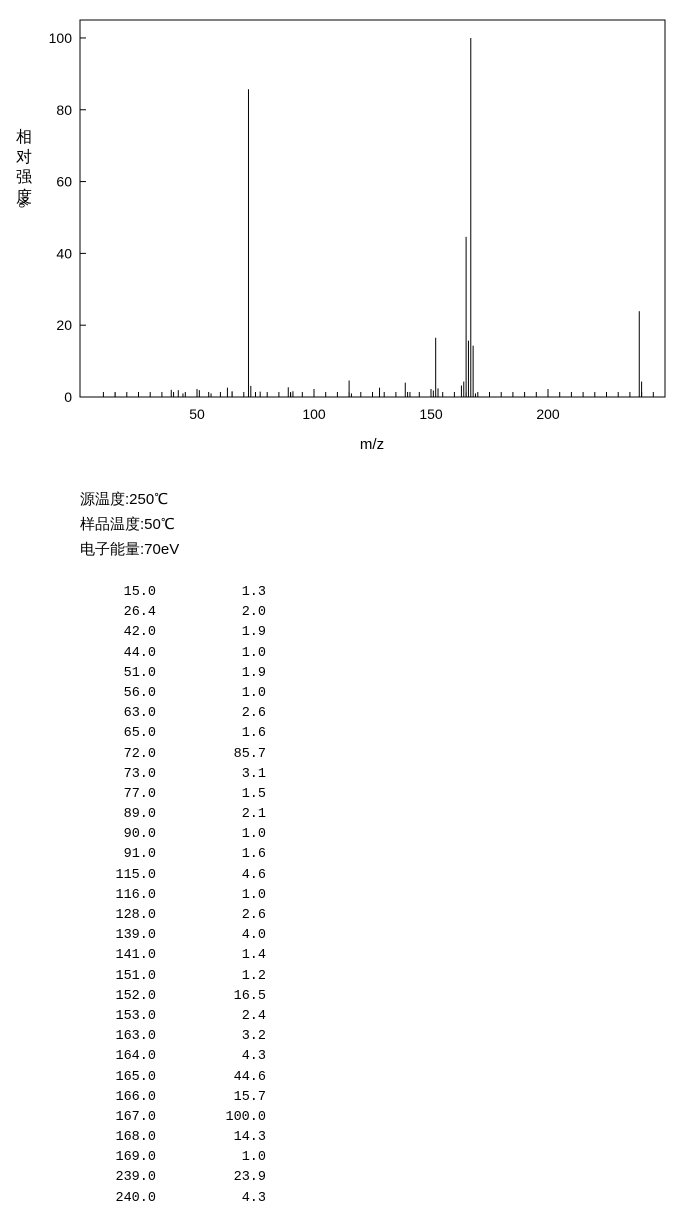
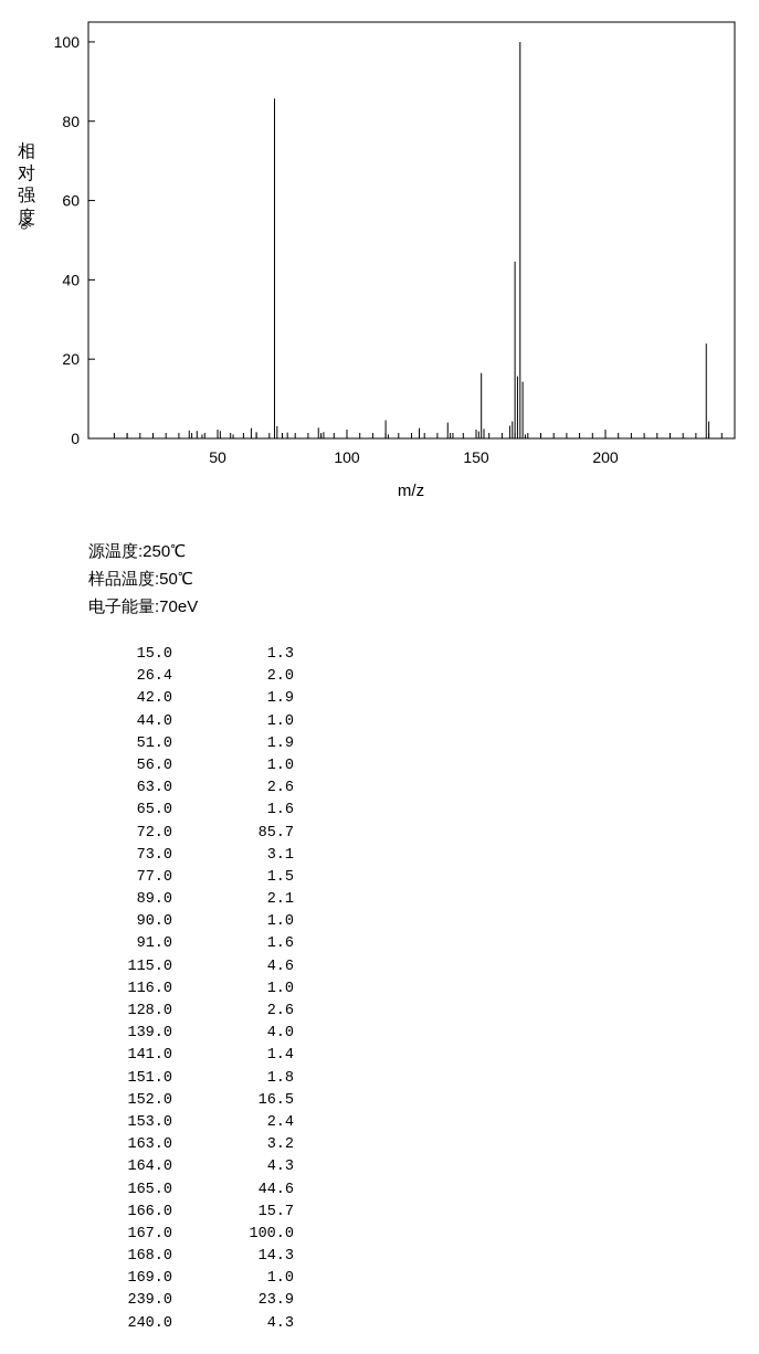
  0
  20
  40
  60
  80
  100
  50
  100
  150
  200
  m/z
  相对强度
  源温度:250℃
  样品温度:50℃
  电子能量:70eV
  15.0 1.3
  26.4 2.0
  42.0 1.9
  44.0 1.0
  51.0 1.9
  56.0 1.0
  63.0 2.6
  65.0 1.6
  72.0 85.7
  73.0 3.1
  77.0 1.5
  89.0 2.1
  90.0 1.0
  91.0 1.6
  115.0 4.6
  116.0 1.0
  128.0 2.6
  139.0 4.0
  141.0 1.4
- 151.0 1.2
+ 151.0 1.8
  152.0 16.5
  153.0 2.4
  163.0 3.2
  164.0 4.3
  165.0 44.6
  166.0 15.7
  167.0 100.0
  168.0 14.3
  169.0 1.0
  239.0 23.9
  240.0 4.3
